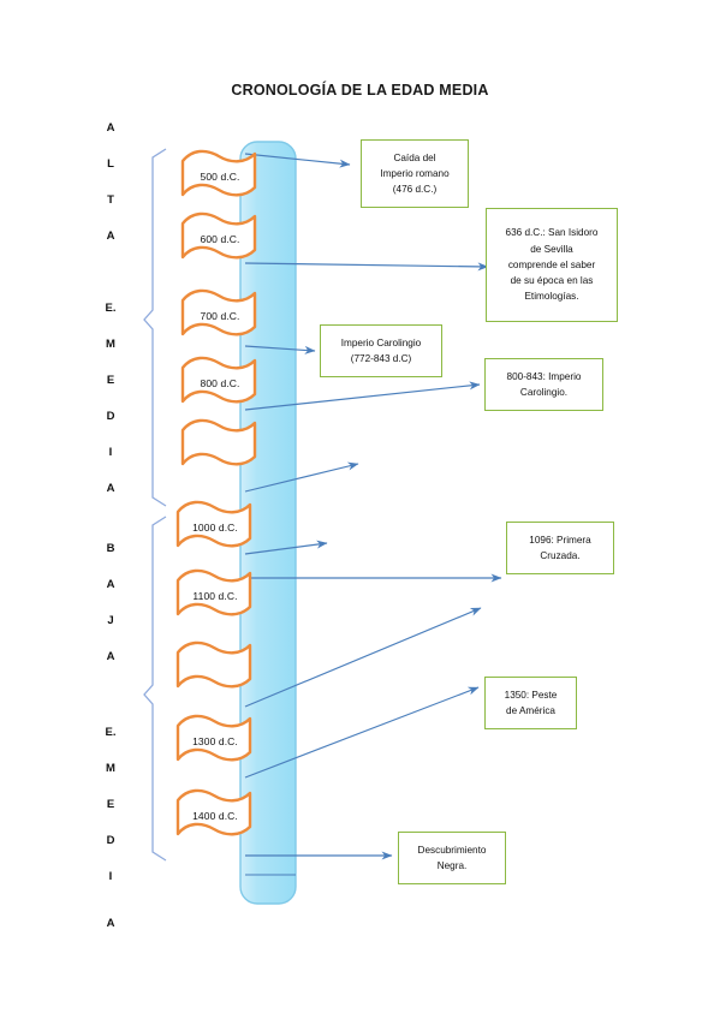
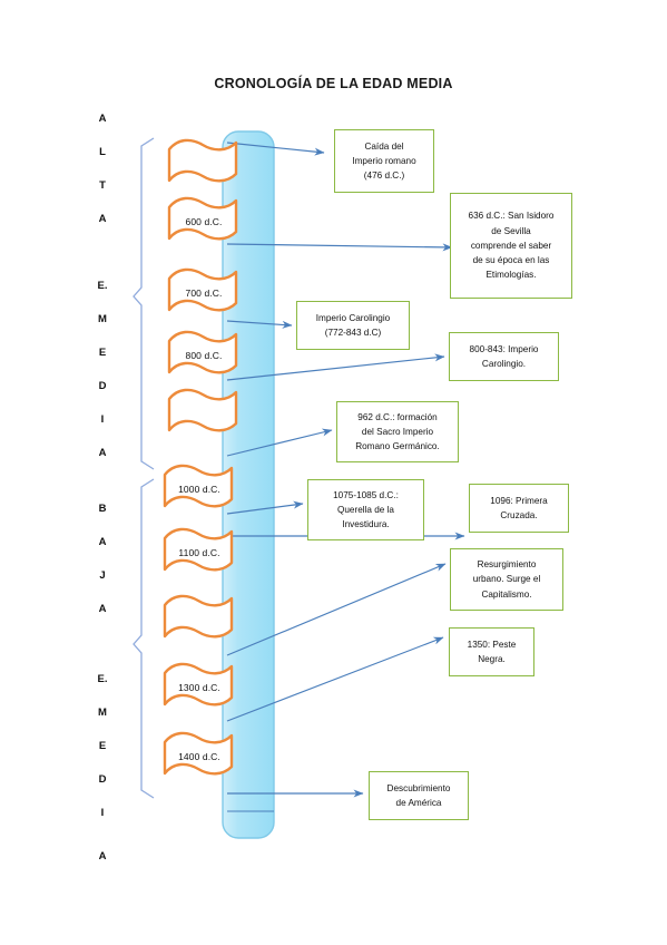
  CRONOLOGÍA DE LA EDAD MEDIA
  A
  L
  T
  A
  E.
  M
  E
  D
  I
  A
  B
  A
  J
  A
  E.
  M
  E
  D
  I
  A
- 500 d.C.
  600 d.C.
  700 d.C.
  800 d.C.
  1000 d.C.
  1100 d.C.
  1300 d.C.
  1400 d.C.
  Caída del
  Imperio romano
  (476 d.C.)
  636 d.C.: San Isidoro
  de Sevilla
  comprende el saber
  de su época en las
  Etimologías.
  Imperio Carolingio
  (772-843 d.C)
  800-843: Imperio
  Carolingio.
+ 962 d.C.: formación
+ del Sacro Imperio
+ Romano Germánico.
+ 1075-1085 d.C.:
+ Querella de la
+ Investidura.
  1096: Primera
  Cruzada.
+ Resurgimiento
+ urbano. Surge el
+ Capitalismo.
  1350: Peste
- de América
+ Negra.
  Descubrimiento
- Negra.
+ de América
